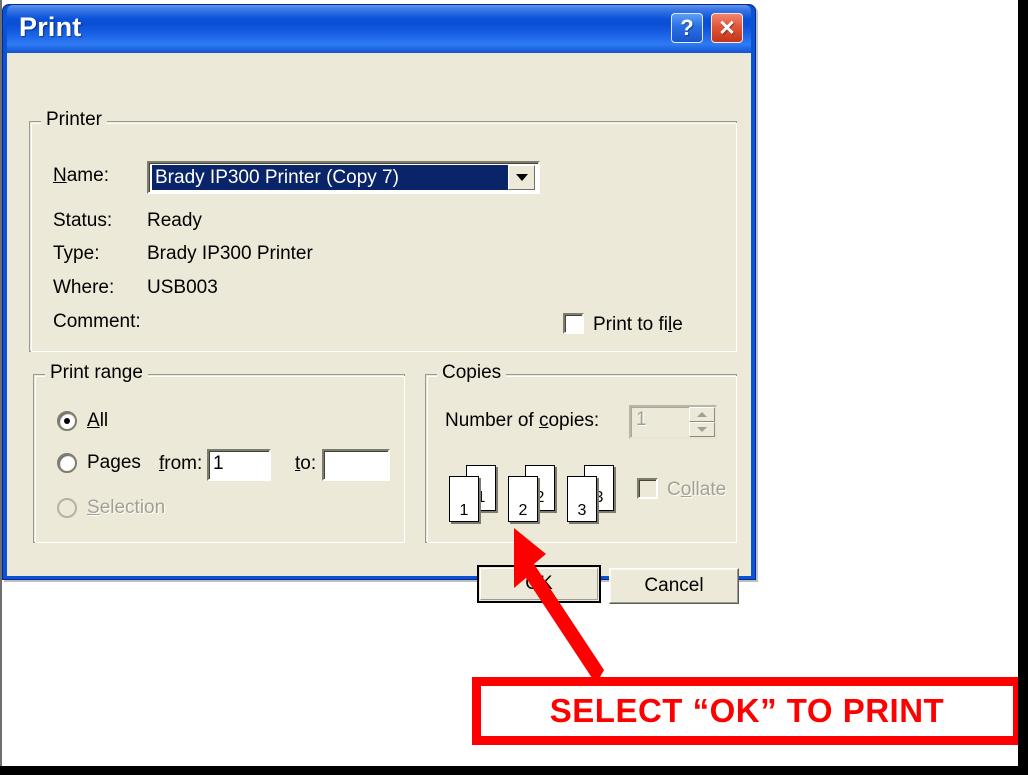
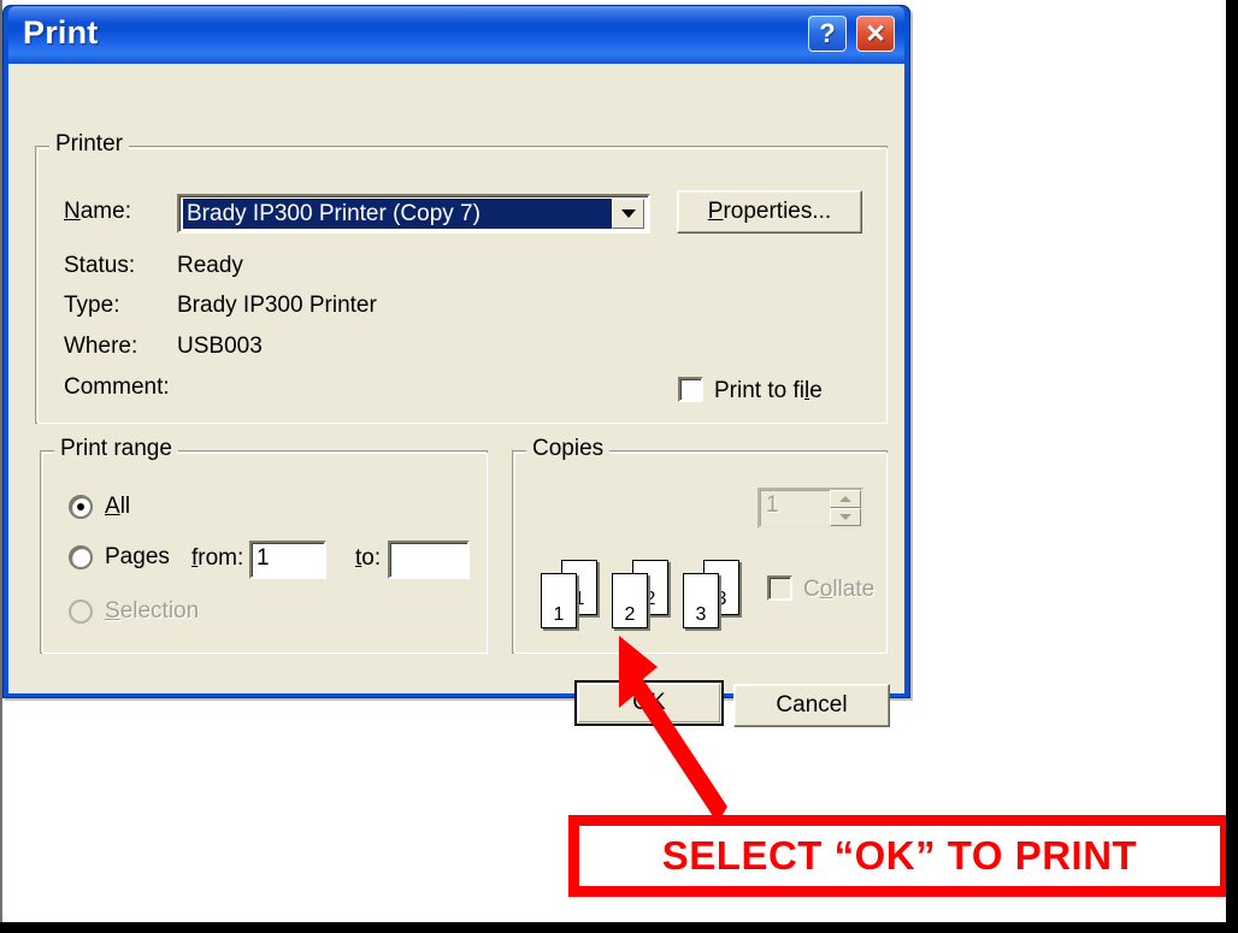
  Print
  ?
  ✕
  Printer
  Name:
  Brady IP300 Printer (Copy 7)
+ Properties...
  Status:
  Ready
  Type:
  Brady IP300 Printer
  Where:
  USB003
  Comment:
  Print to file
  Print range
  All
  Pages
  from:
  1
  to:
  Selection
  Copies
- Number of copies:
  1
  1
  1
  2
  2
  3
  3
  Collate
  Cancel
  SELECT “OK” TO PRINT
